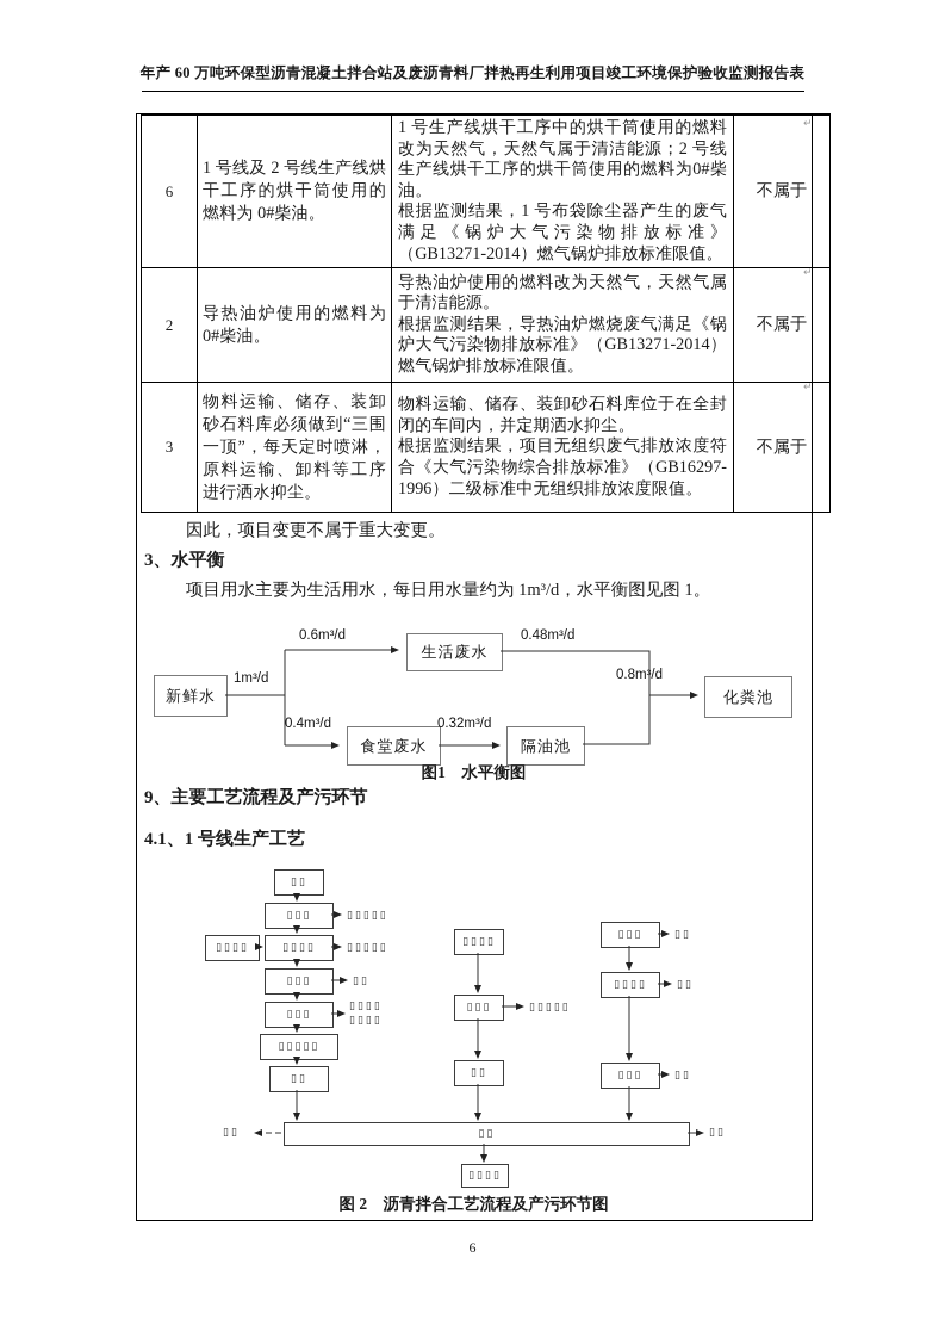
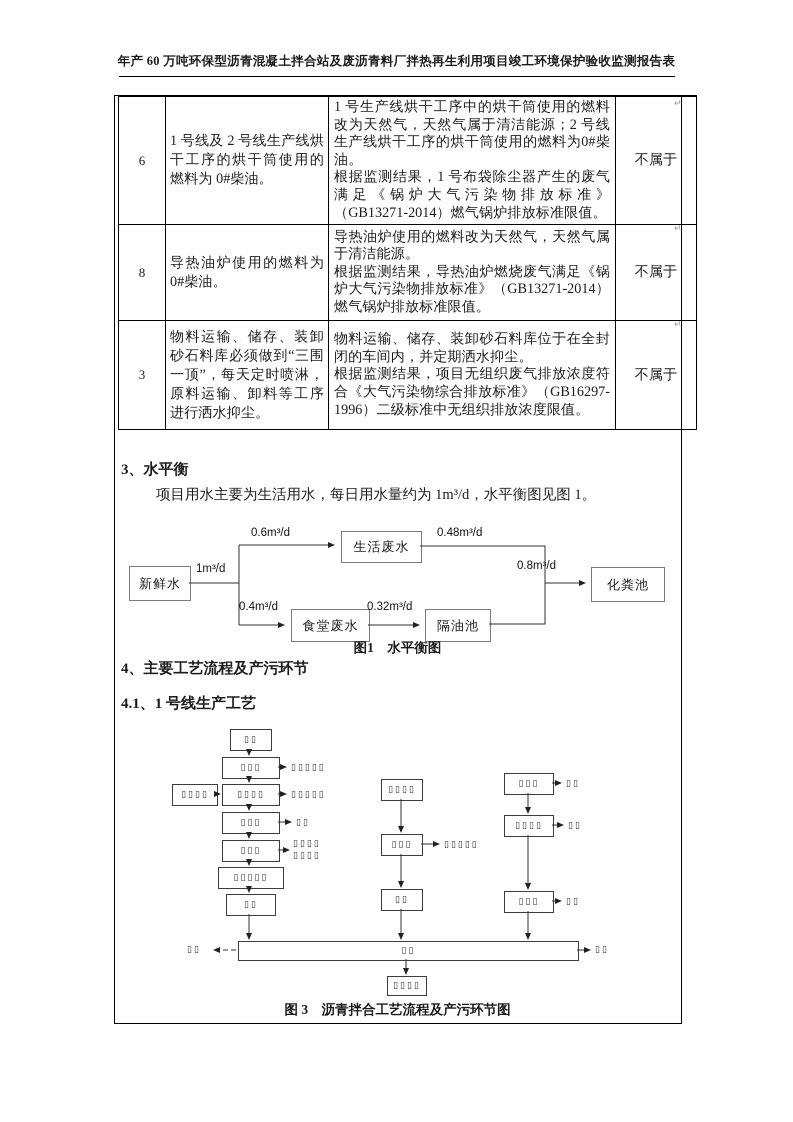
  年产 60 万吨环保型沥青混凝土拌合站及废沥青料厂拌热再生利用项目竣工环境保护验收监测报告表
  6	1 号线及 2 号线生产线烘干工序的烘干筒使用的燃料为 0#柴油。	1 号生产线烘干工序中的烘干筒使用的燃料改为天然气，天然气属于清洁能源；2 号线生产线烘干工序的烘干筒使用的燃料为0#柴油。 根据监测结果，1 号布袋除尘器产生的废气满足《锅炉大气污染物排放标准》（GB13271-2014）燃气锅炉排放标准限值。	不属于
- 2	导热油炉使用的燃料为 0#柴油。	导热油炉使用的燃料改为天然气，天然气属于清洁能源。 根据监测结果，导热油炉燃烧废气满足《锅炉大气污染物排放标准》（GB13271-2014）燃气锅炉排放标准限值。	不属于
+ 8	导热油炉使用的燃料为 0#柴油。	导热油炉使用的燃料改为天然气，天然气属于清洁能源。 根据监测结果，导热油炉燃烧废气满足《锅炉大气污染物排放标准》（GB13271-2014）燃气锅炉排放标准限值。	不属于
  3	物料运输、储存、装卸砂石料库必须做到“三围一顶”，每天定时喷淋，原料运输、卸料等工序进行洒水抑尘。	物料运输、储存、装卸砂石料库位于在全封闭的车间内，并定期洒水抑尘。 根据监测结果，项目无组织废气排放浓度符合《大气污染物综合排放标准》（GB16297-1996）二级标准中无组织排放浓度限值。	不属于
  ↵
  ↵
  ↵
- 因此，项目变更不属于重大变更。
  3、水平衡
  项目用水主要为生活用水，每日用水量约为 1m³/d，水平衡图见图 1。
  新鲜水
  生活废水
  食堂废水
  隔油池
  化粪池
  1m³/d
  0.6m³/d
  0.48m³/d
  0.4m³/d
  0.32m³/d
  0.8m³/d
  图1 水平衡图
- 9、主要工艺流程及产污环节
+ 4、主要工艺流程及产污环节
  4.1、1 号线生产工艺
  ▯▯
  ▯▯▯
  ▯▯▯▯
  ▯▯▯▯
  ▯▯▯
  ▯▯▯
  ▯▯▯▯▯
  ▯▯
  ▯▯▯▯
  ▯▯▯
  ▯▯
  ▯▯▯
  ▯▯▯▯
  ▯▯▯
  ▯▯
  ▯▯▯▯
  ▯▯▯▯▯
  ▯▯▯▯▯
  ▯▯
  ▯▯▯▯
  ▯▯▯▯
  ▯▯▯▯▯
  ▯▯
  ▯▯
  ▯▯
  ▯▯
  ▯▯
- 图 2 沥青拌合工艺流程及产污环节图
+ 图 3 沥青拌合工艺流程及产污环节图
- 6
